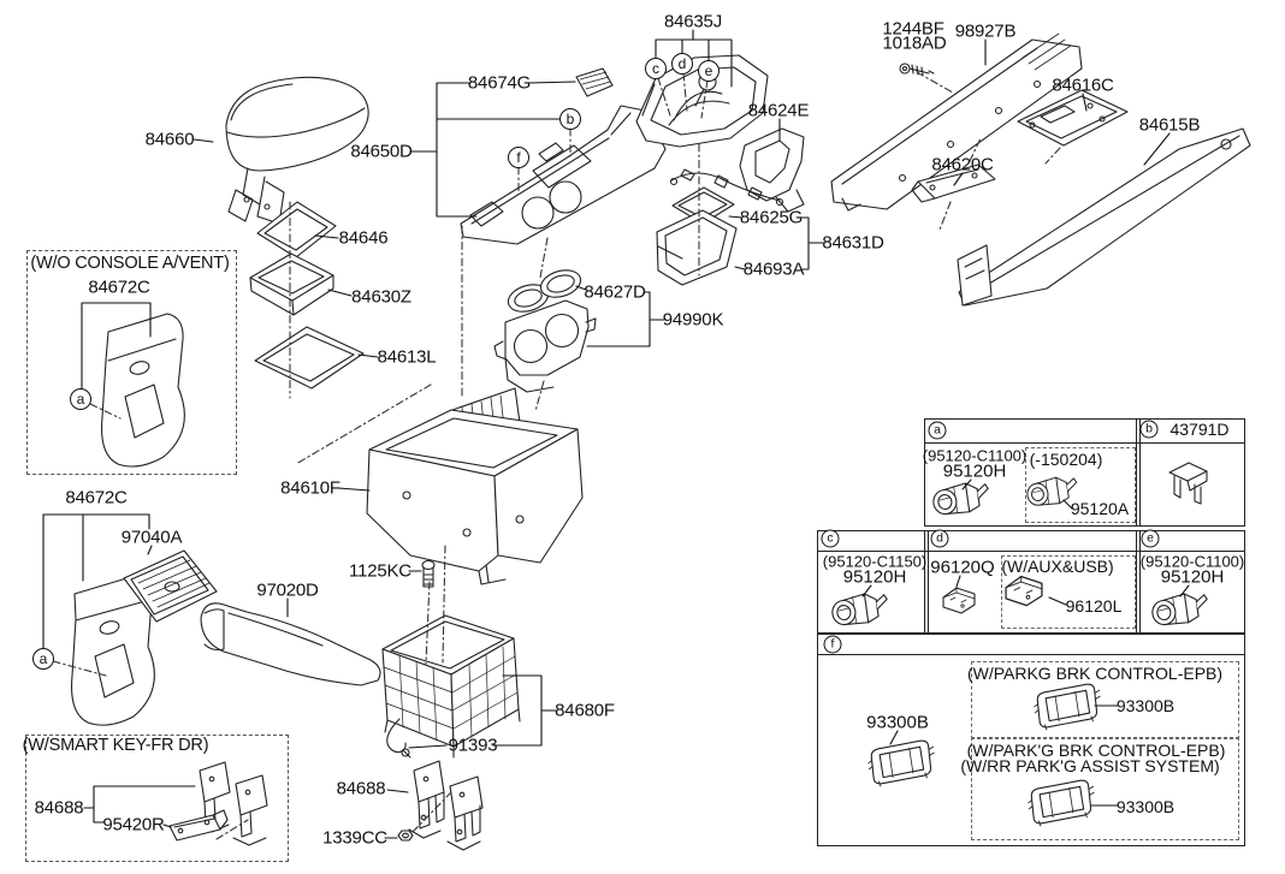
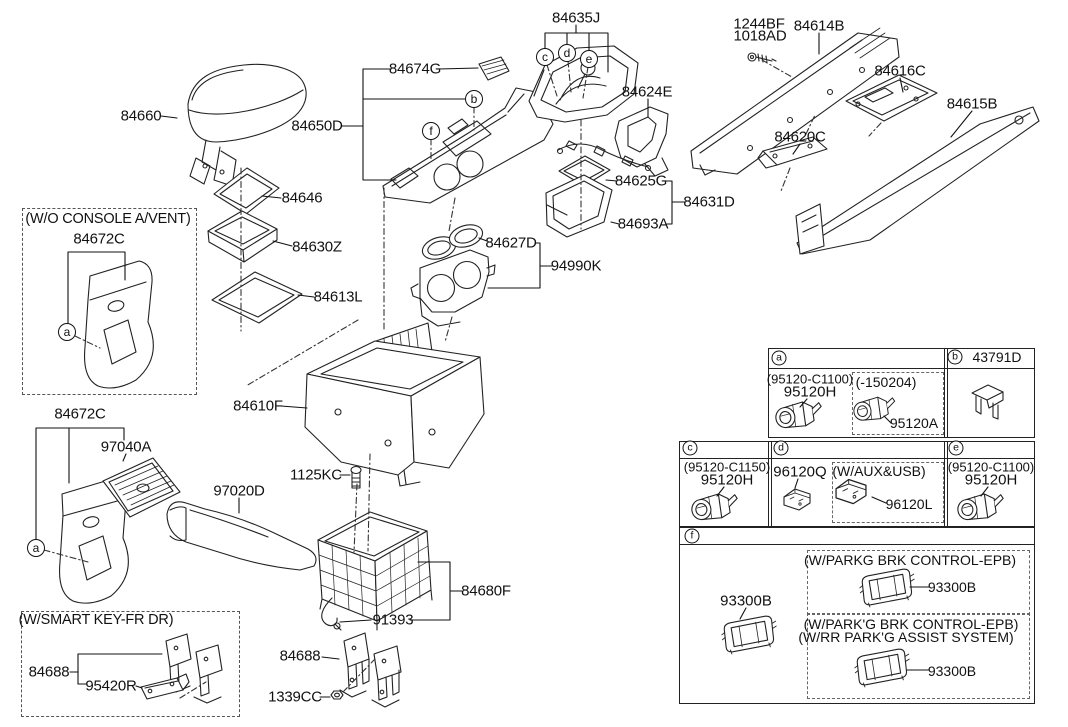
  (W/O CONSOLE A/VENT)
  84672C
  (W/SMART KEY-FR DR)
  84688
  95420R
  84635J
  1244BF
  1018AD
- 98927B
+ 84614B
  84616C
  84615B
  84620C
  84674G
  84660
  84650D
  84624E
  84646
  84625G
  84631D
  84693A
  84630Z
  84627D
  94990K
  84613L
  84610F
  84672C
  97040A
  1125KC
  97020D
  84680F
  91393
  84688
  1339CC
  c
  d
  e
  b
  f
  a
  a
  a
  b
  c
  d
  e
  f
  43791D
  (95120-C1100)
  95120H
  (-150204)
  95120A
  (95120-C1150)
  95120H
  96120Q
  (W/AUX&USB)
  96120L
  (95120-C1100)
  95120H
  93300B
  (W/PARKG BRK CONTROL-EPB)
  93300B
  (W/PARK'G BRK CONTROL-EPB)
  (W/RR PARK'G ASSIST SYSTEM)
  93300B
